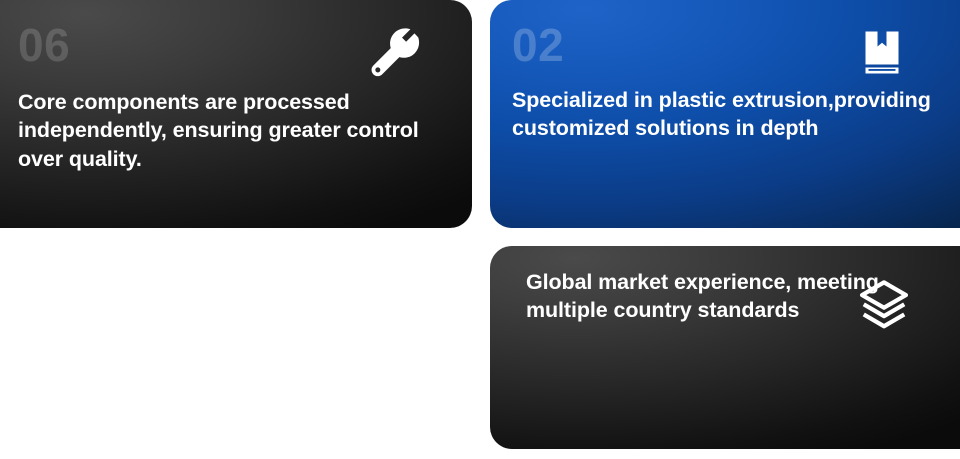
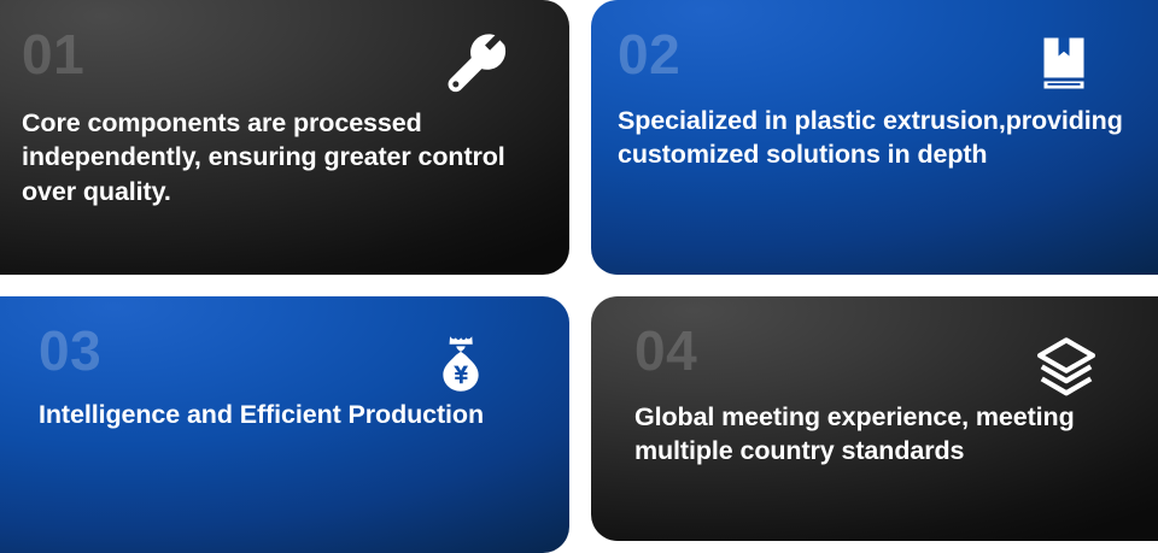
- 06
+ 01
  Core components are processed independently, ensuring greater control over quality.
  02
  Specialized in plastic extrusion,providing customized solutions in depth
+ 03
+ Intelligence and Efficient Production
+ 04
- Global market experience, meeting multiple country standards
+ Global meeting experience, meeting multiple country standards
